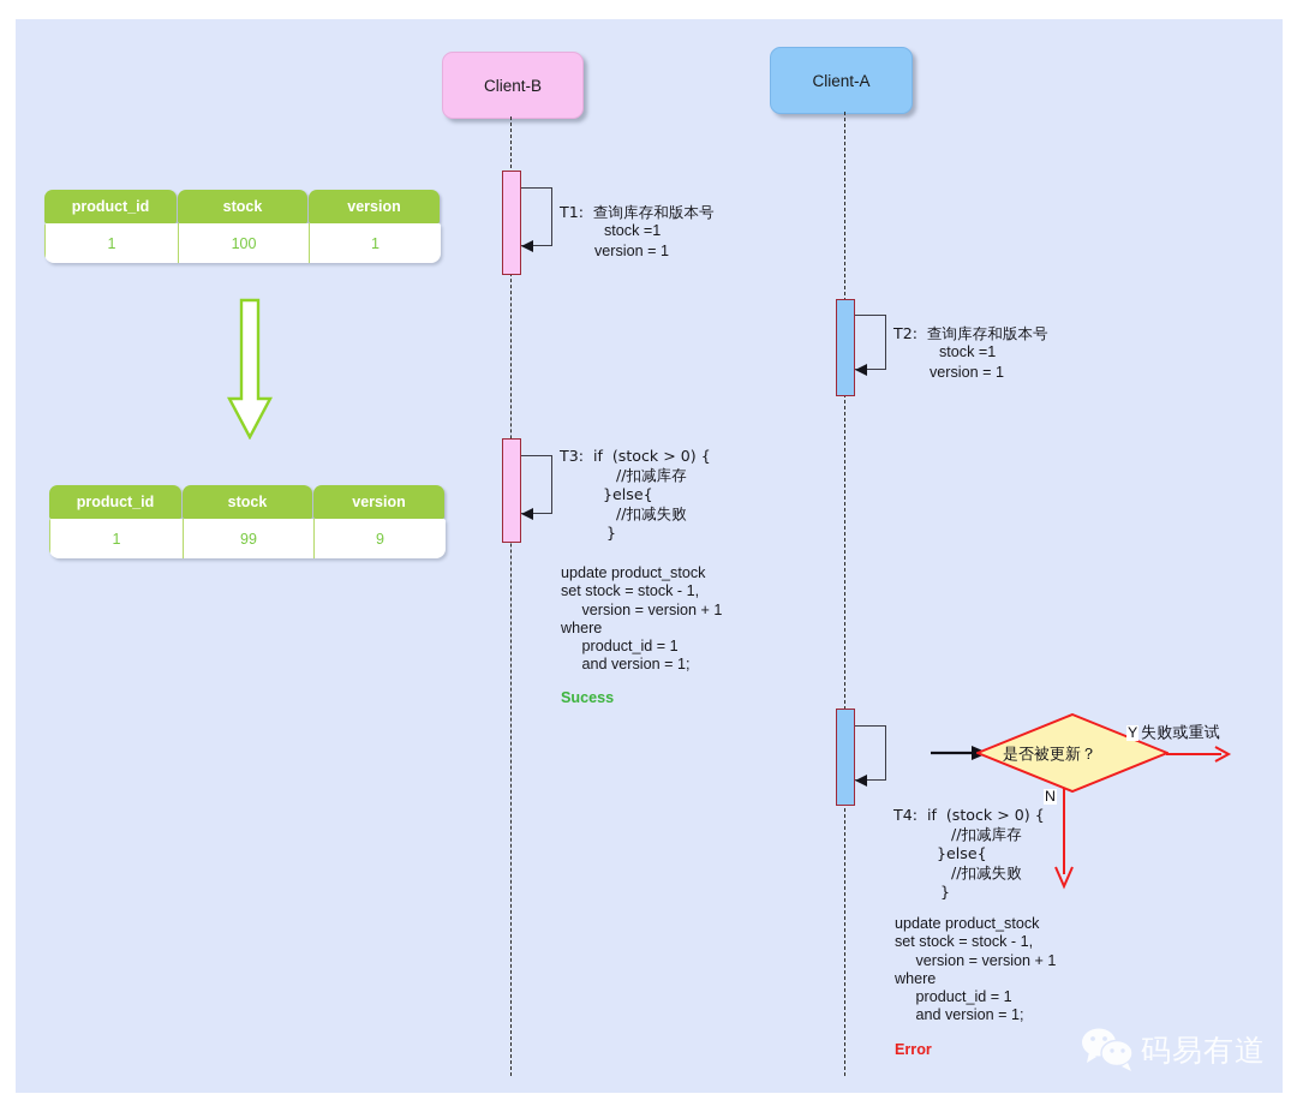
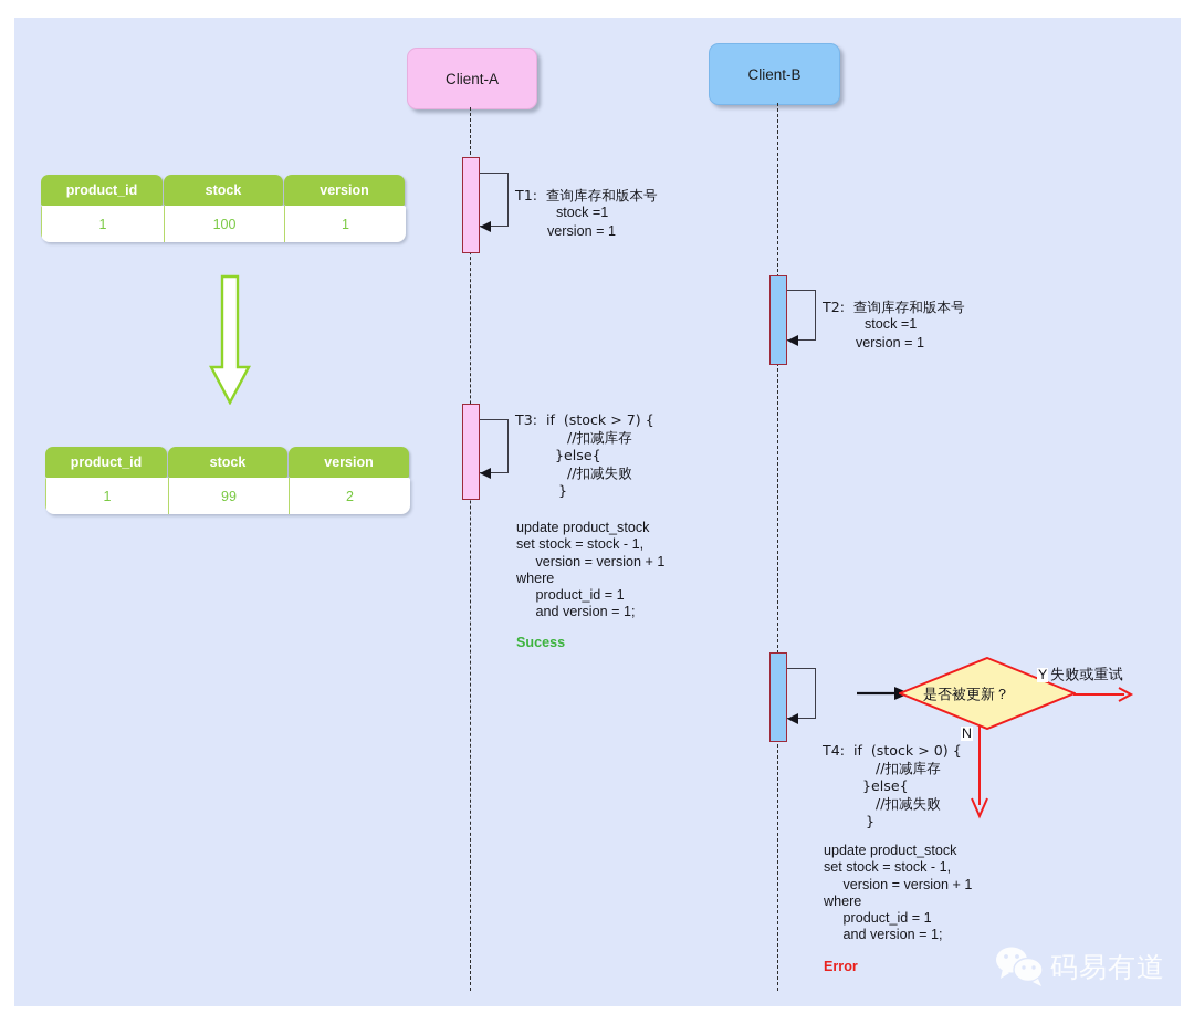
  product_id
  stock
  version
  1
  100
  1
  product_id
  stock
  version
  1
  99
- 9
+ 2
- Client-B
+ Client-A
  T1: 查询库存和版本号
  stock =1
  version = 1
- T3: if (stock > 0) {
+ T3: if (stock > 7) {
  //扣减库存
  }else{
  //扣减失败
  }
  update product_stock
  set stock = stock - 1,
  version = version + 1
  where
  product_id = 1
  and version = 1;
  Sucess
- Client-A
+ Client-B
  T2: 查询库存和版本号
  stock =1
  version = 1
  T4: if (stock > 0) {
  //扣减库存
  }else{
  //扣减失败
  }
  update product_stock
  set stock = stock - 1,
  version = version + 1
  where
  product_id = 1
  and version = 1;
  Error
  是否被更新？
  Y
  失败或重试
  N
  码易有道
